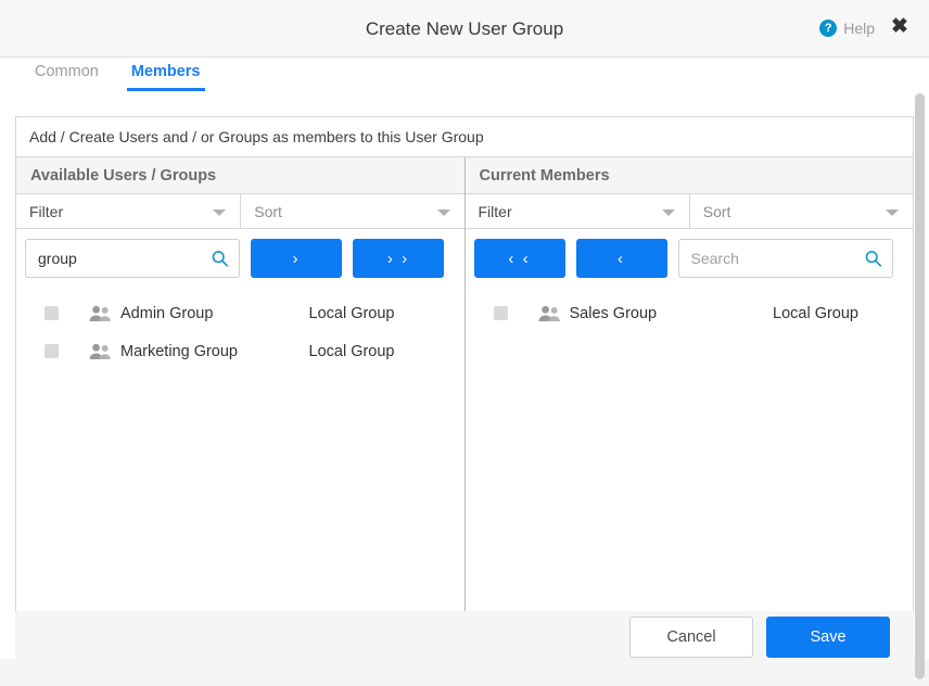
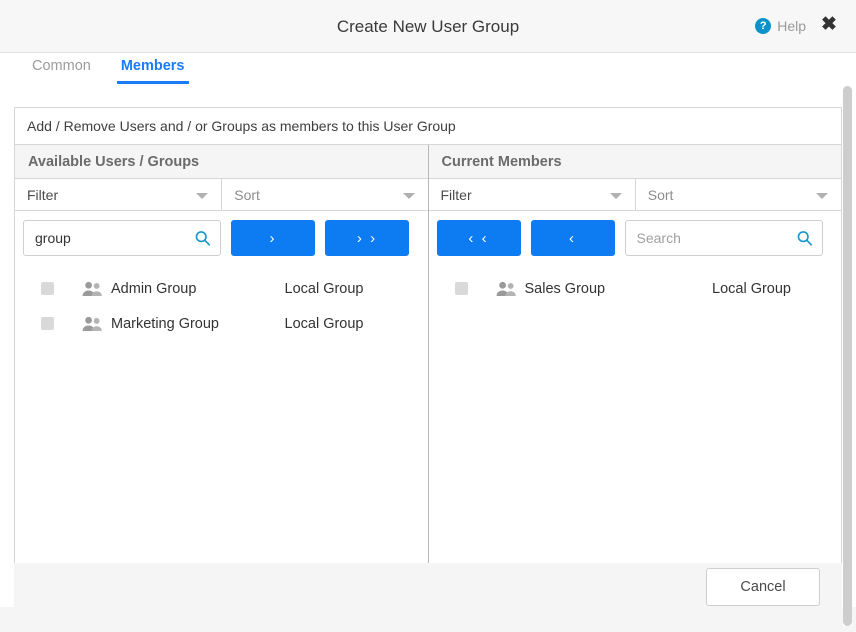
  Create New User Group
  ?
  Help
  ✖
  Common
  Members
- Add / Create Users and / or Groups as members to this User Group
+ Add / Remove Users and / or Groups as members to this User Group
  Available Users / Groups
  Filter
  Sort
  group
  ›
  › ›
  Admin Group
  Local Group
  Marketing Group
  Local Group
  Current Members
  Filter
  Sort
  ‹ ‹
  ‹
  Search
  Sales Group
  Local Group
  Cancel
- Save
